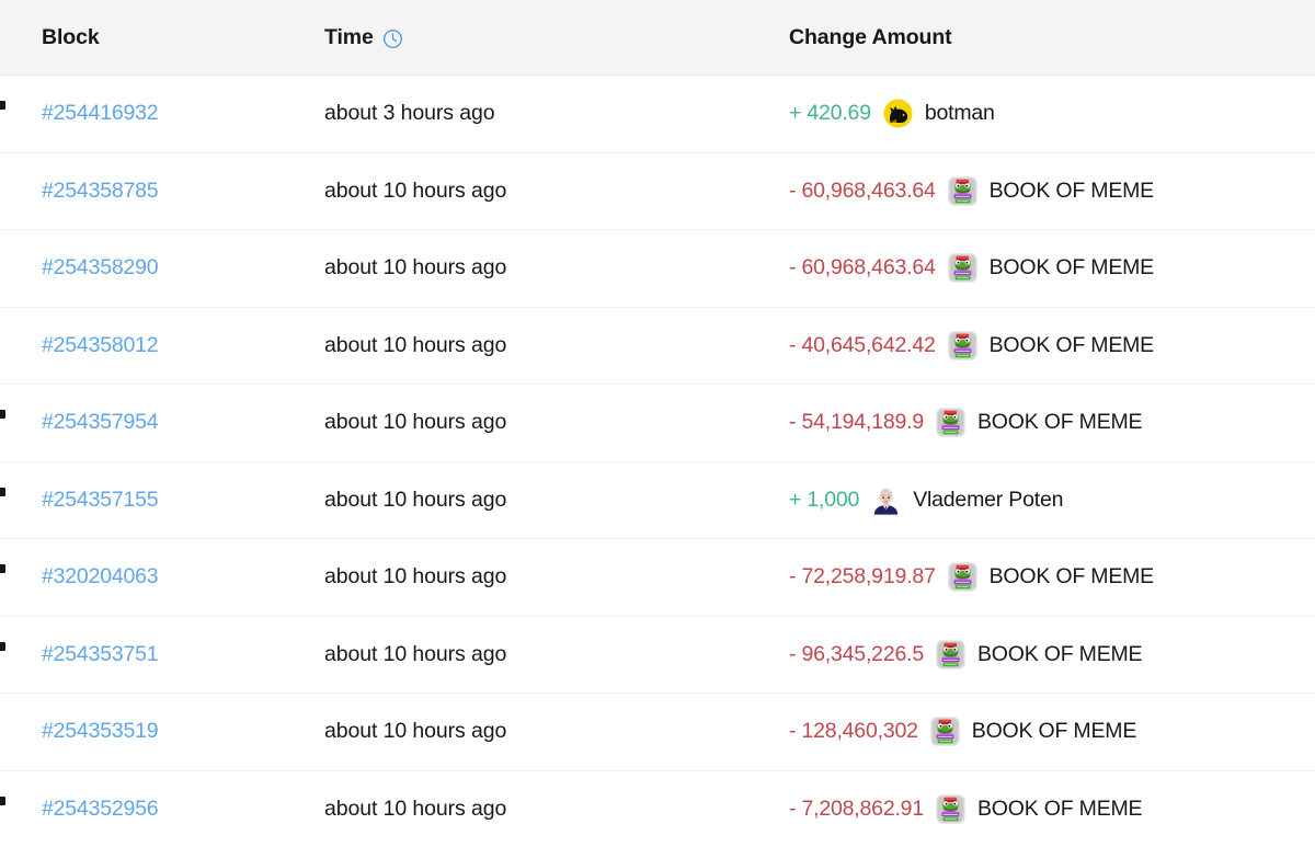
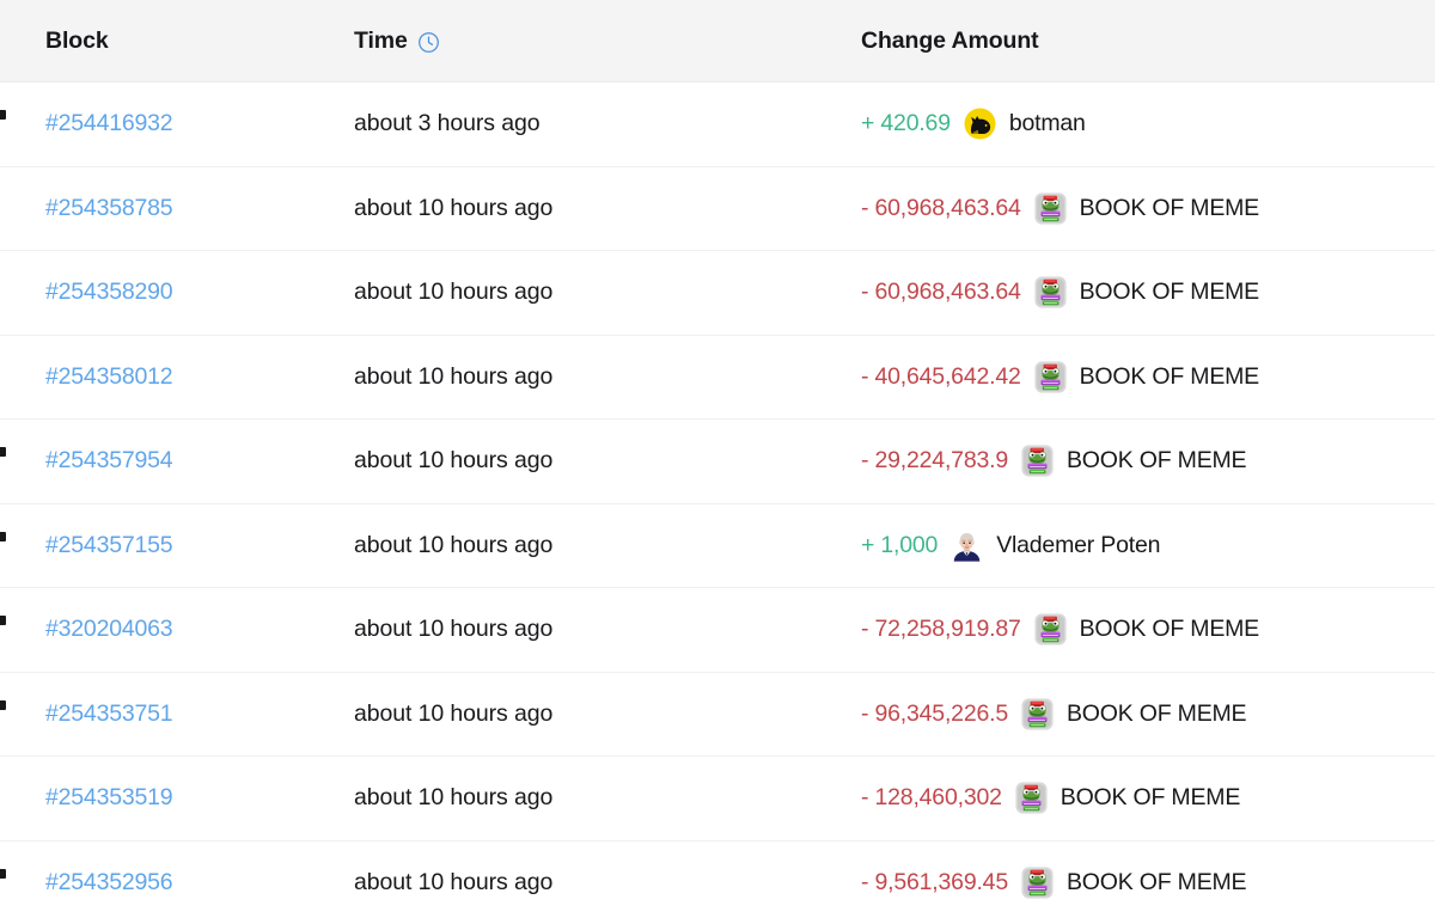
  Block	Time	Change Amount
  #254416932	about 3 hours ago	+ 420.69 botman
  #254358785	about 10 hours ago	- 60,968,463.64 BOOK OF MEME
  #254358290	about 10 hours ago	- 60,968,463.64 BOOK OF MEME
  #254358012	about 10 hours ago	- 40,645,642.42 BOOK OF MEME
- #254357954	about 10 hours ago	- 54,194,189.9 BOOK OF MEME
+ #254357954	about 10 hours ago	- 29,224,783.9 BOOK OF MEME
  #254357155	about 10 hours ago	+ 1,000 Vlademer Poten
  #320204063	about 10 hours ago	- 72,258,919.87 BOOK OF MEME
  #254353751	about 10 hours ago	- 96,345,226.5 BOOK OF MEME
  #254353519	about 10 hours ago	- 128,460,302 BOOK OF MEME
- #254352956	about 10 hours ago	- 7,208,862.91 BOOK OF MEME
+ #254352956	about 10 hours ago	- 9,561,369.45 BOOK OF MEME
